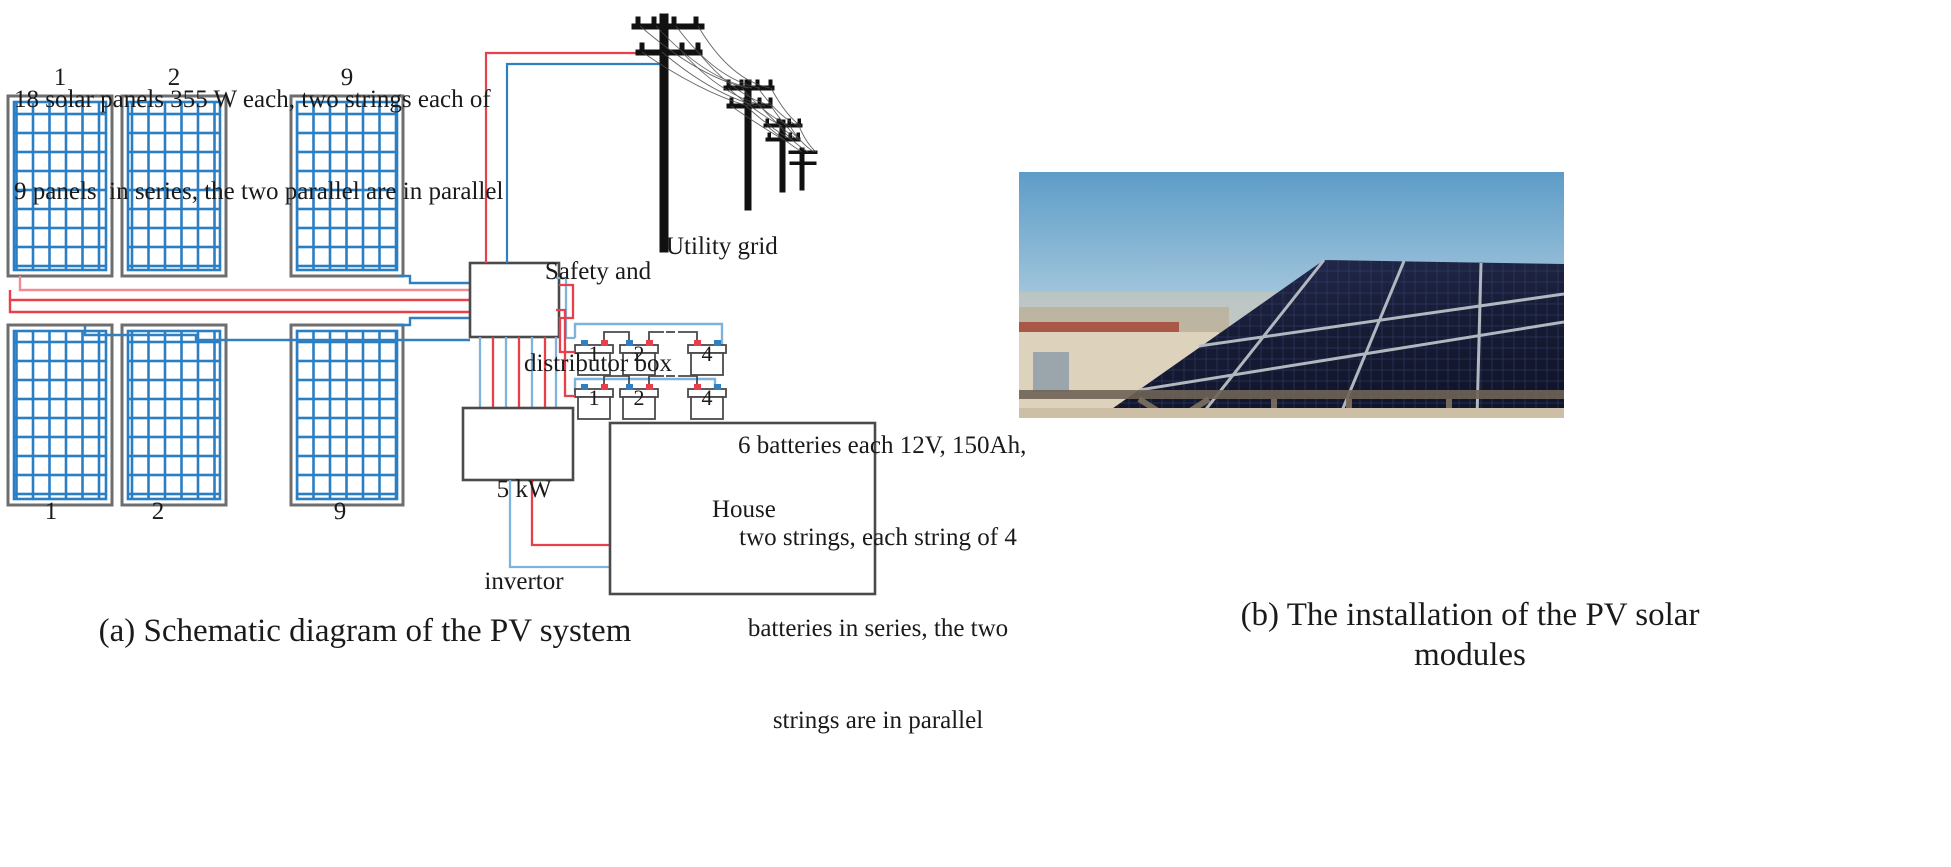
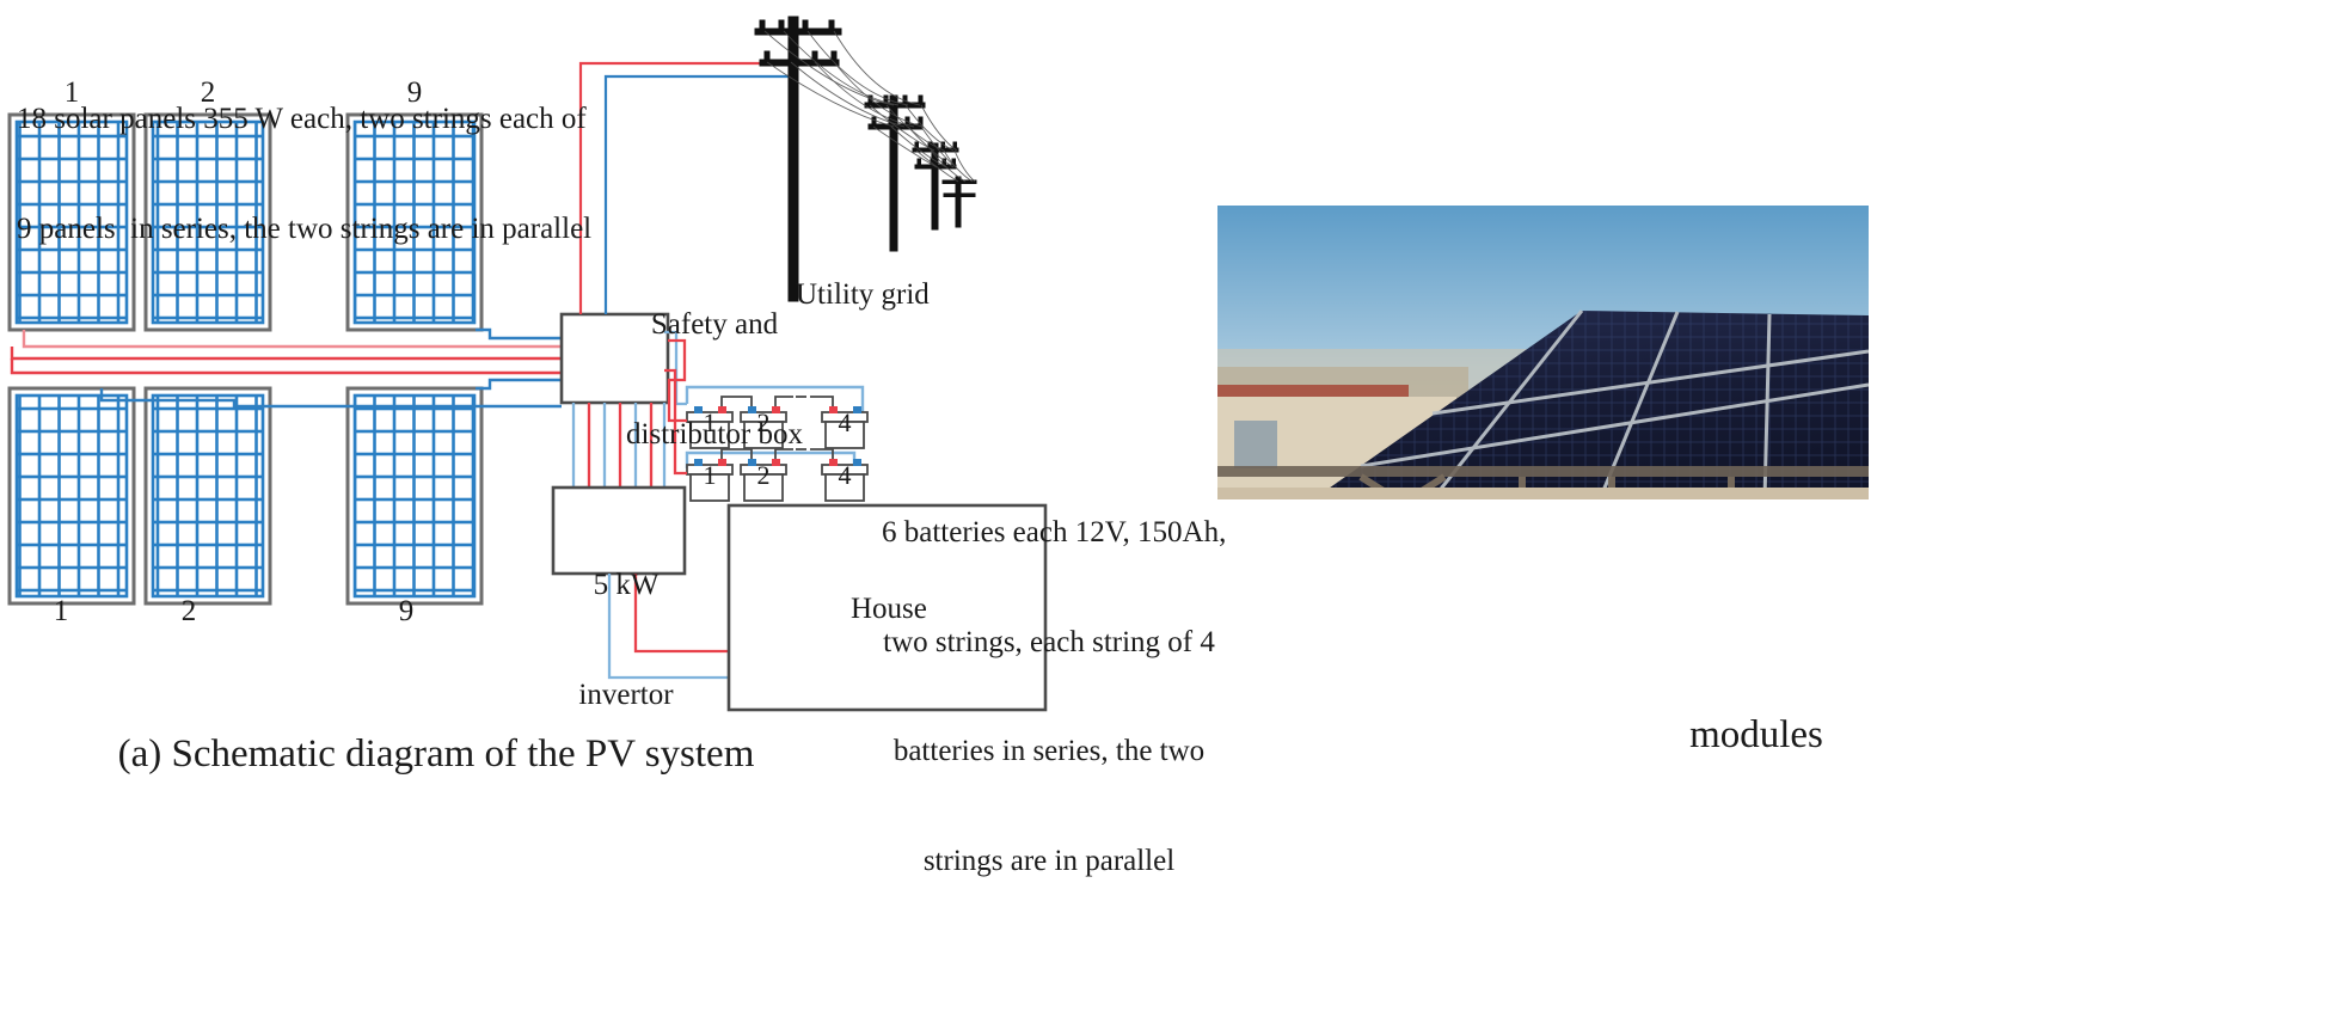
  18 solar panels 355 W each, two strings each of
- 9 panels in series, the two parallel are in parallel
+ 9 panels in series, the two strings are in parallel
  1
  2
  9
  1
  2
  9
  1
  2
  4
  1
  2
  4
  Safety and
  distributor box
  Utility grid
  6 batteries each 12V, 150Ah,
  two strings, each string of 4
  batteries in series, the two
  strings are in parallel
  5 kW
  invertor
  House
  (a) Schematic diagram of the PV system
- (b) The installation of the PV solar
  modules
